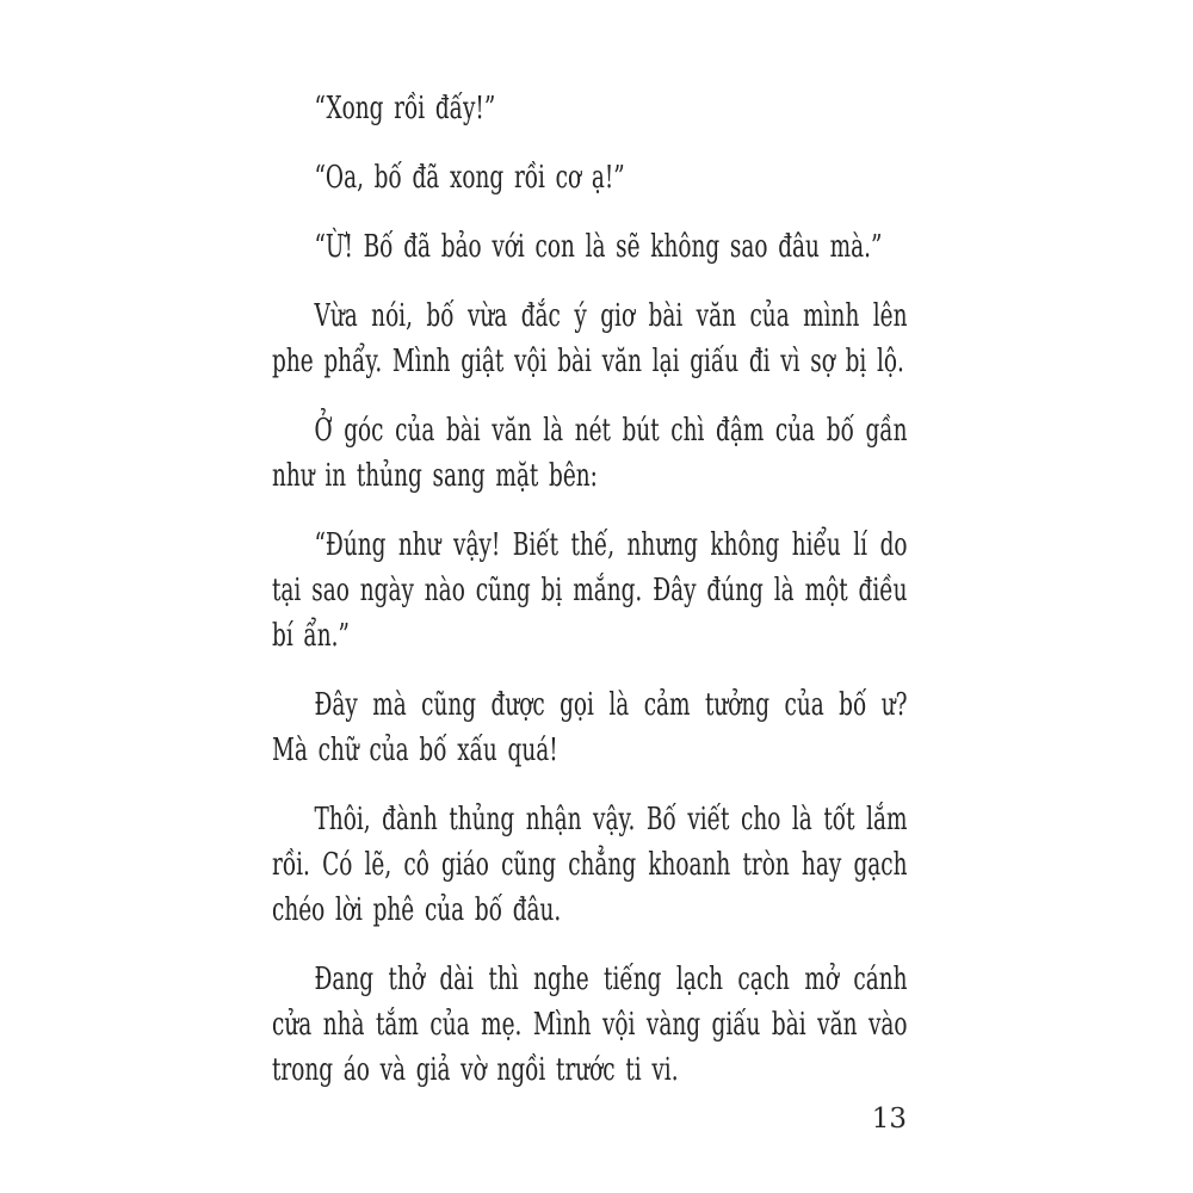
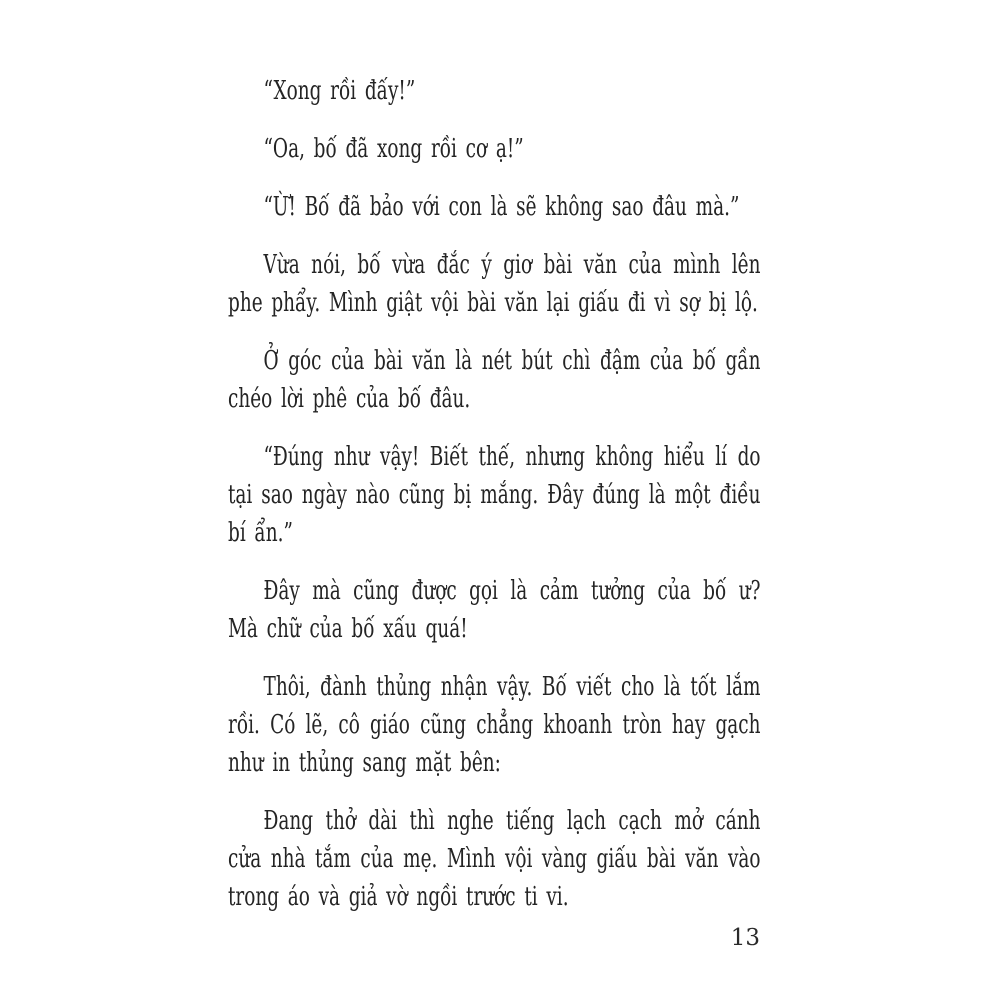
  “Xong rồi đấy!”
  “Oa, bố đã xong rồi cơ ạ!”
  “Ừ! Bố đã bảo với con là sẽ không sao đâu mà.”
  Vừa nói, bố vừa đắc ý giơ bài văn của mình lên
  phe phẩy. Mình giật vội bài văn lại giấu đi vì sợ bị lộ.
  Ở góc của bài văn là nét bút chì đậm của bố gần
- như in thủng sang mặt bên:
+ chéo lời phê của bố đâu.
  “Đúng như vậy! Biết thế, nhưng không hiểu lí do
  tại sao ngày nào cũng bị mắng. Đây đúng là một điều
  bí ẩn.”
  Đây mà cũng được gọi là cảm tưởng của bố ư?
  Mà chữ của bố xấu quá!
  Thôi, đành thủng nhận vậy. Bố viết cho là tốt lắm
  rồi. Có lẽ, cô giáo cũng chẳng khoanh tròn hay gạch
- chéo lời phê của bố đâu.
+ như in thủng sang mặt bên:
  Đang thở dài thì nghe tiếng lạch cạch mở cánh
  cửa nhà tắm của mẹ. Mình vội vàng giấu bài văn vào
  trong áo và giả vờ ngồi trước ti vi.
  13
